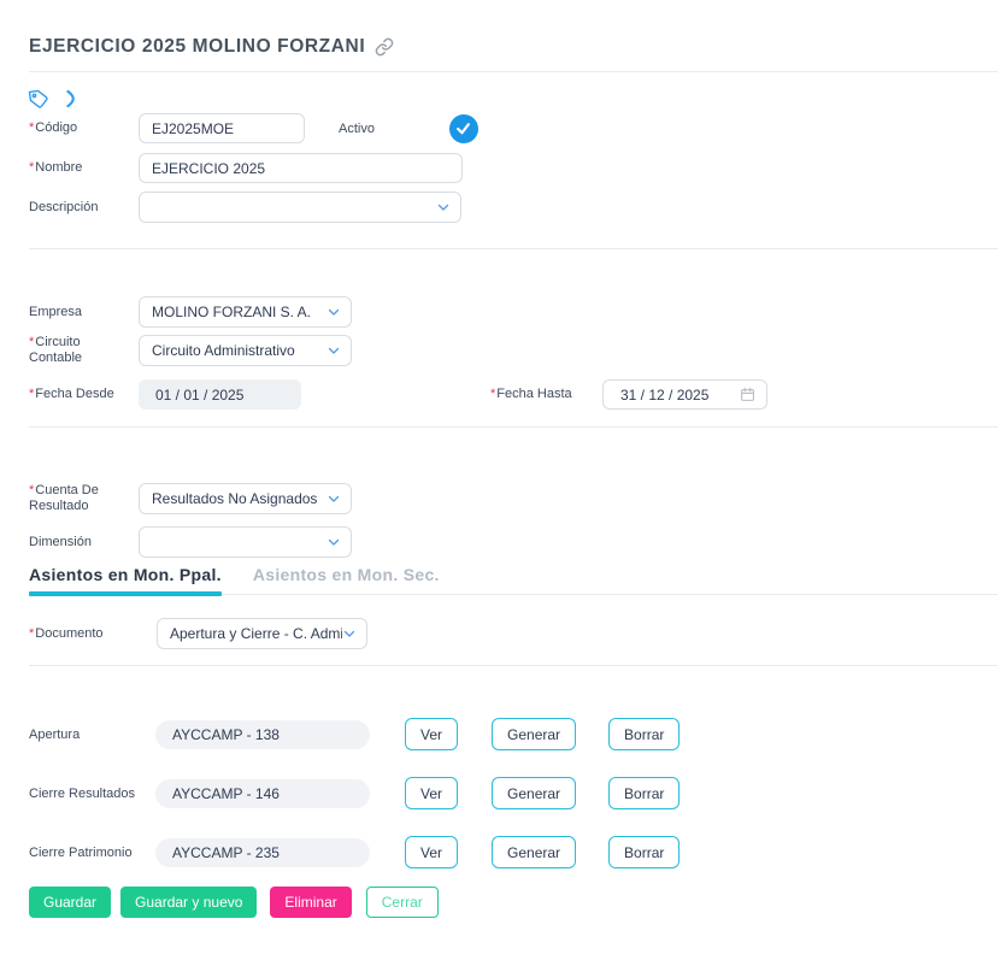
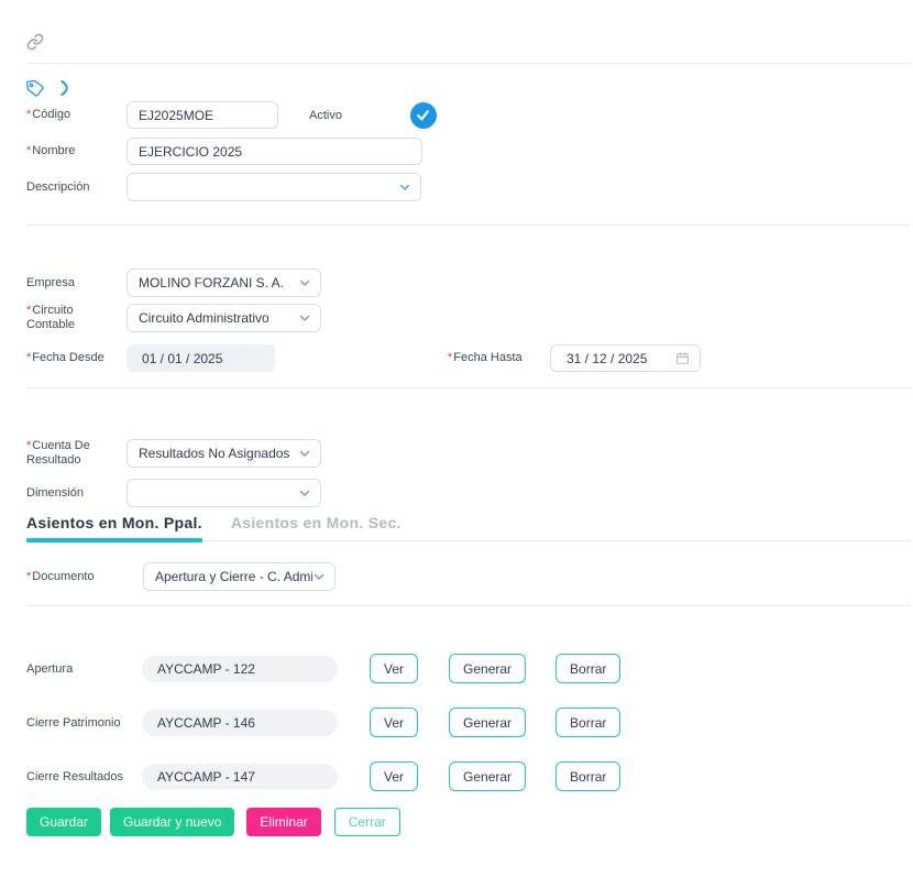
- EJERCICIO 2025 MOLINO FORZANI
  *Código
  EJ2025MOE
  Activo
  *Nombre
  EJERCICIO 2025
  Descripción
  Empresa
  MOLINO FORZANI S. A.
  *Circuito Contable
  Circuito Administrativo
  *Fecha Desde
  01 / 01 / 2025
  *Fecha Hasta
  31 / 12 / 2025
  *Cuenta De Resultado
  Resultados No Asignados
  Dimensión
  Asientos en Mon. Ppal.
  Asientos en Mon. Sec.
  *Documento
  Apertura y Cierre - C. Admi
  Apertura
- AYCCAMP - 138
+ AYCCAMP - 122
  Ver
  Generar
  Borrar
- Cierre Resultados
+ Cierre Patrimonio
  AYCCAMP - 146
  Ver
  Generar
  Borrar
- Cierre Patrimonio
+ Cierre Resultados
- AYCCAMP - 235
+ AYCCAMP - 147
  Ver
  Generar
  Borrar
  Guardar
  Guardar y nuevo
  Eliminar
  Cerrar
